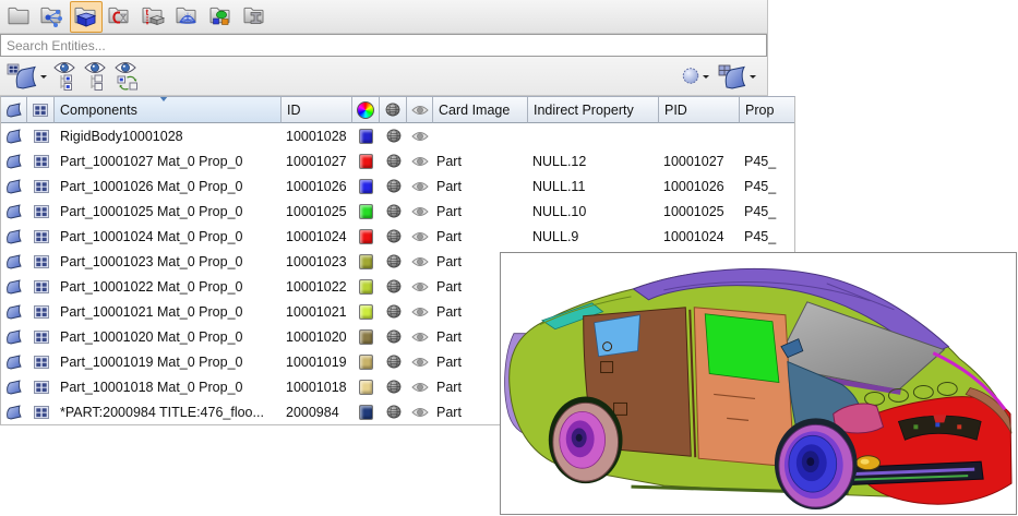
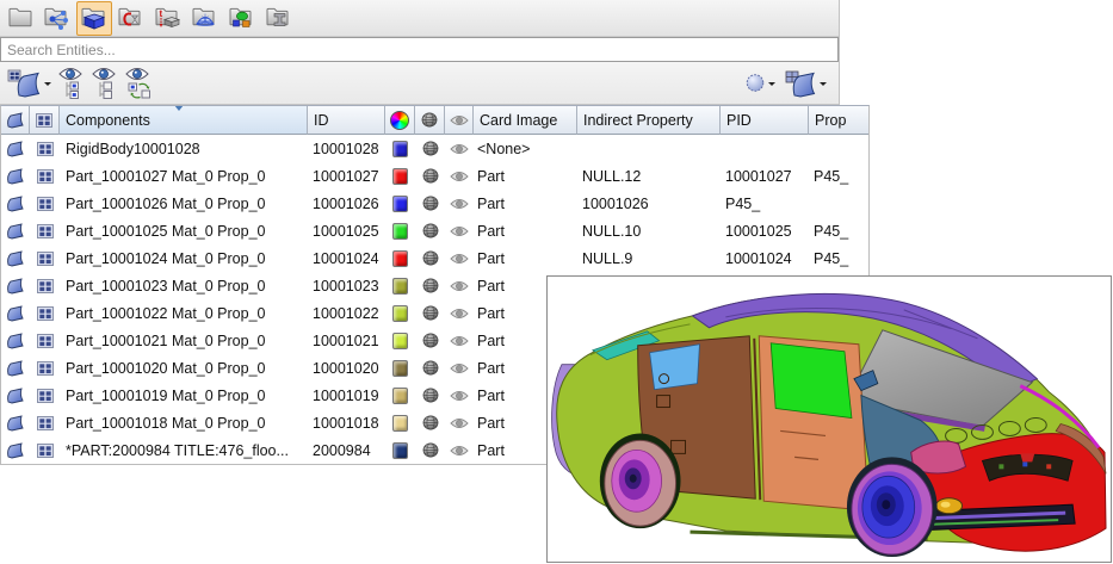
  t
  Search Entities...
  Components
  ID
  Card Image
  Indirect Property
  PID
  Prop
  RigidBody10001028
  10001028
+ <None>
  Part_10001027 Mat_0 Prop_0
  10001027
  Part
  NULL.12
  10001027
  P45_
  Part_10001026 Mat_0 Prop_0
  10001026
  Part
- NULL.11
  10001026
  P45_
  Part_10001025 Mat_0 Prop_0
  10001025
  Part
  NULL.10
  10001025
  P45_
  Part_10001024 Mat_0 Prop_0
  10001024
  Part
  NULL.9
  10001024
  P45_
  Part_10001023 Mat_0 Prop_0
  10001023
  Part
  Part_10001022 Mat_0 Prop_0
  10001022
  Part
  Part_10001021 Mat_0 Prop_0
  10001021
  Part
  Part_10001020 Mat_0 Prop_0
  10001020
  Part
  Part_10001019 Mat_0 Prop_0
  10001019
  Part
  Part_10001018 Mat_0 Prop_0
  10001018
  Part
  *PART:2000984 TITLE:476_floo...
  2000984
  Part
